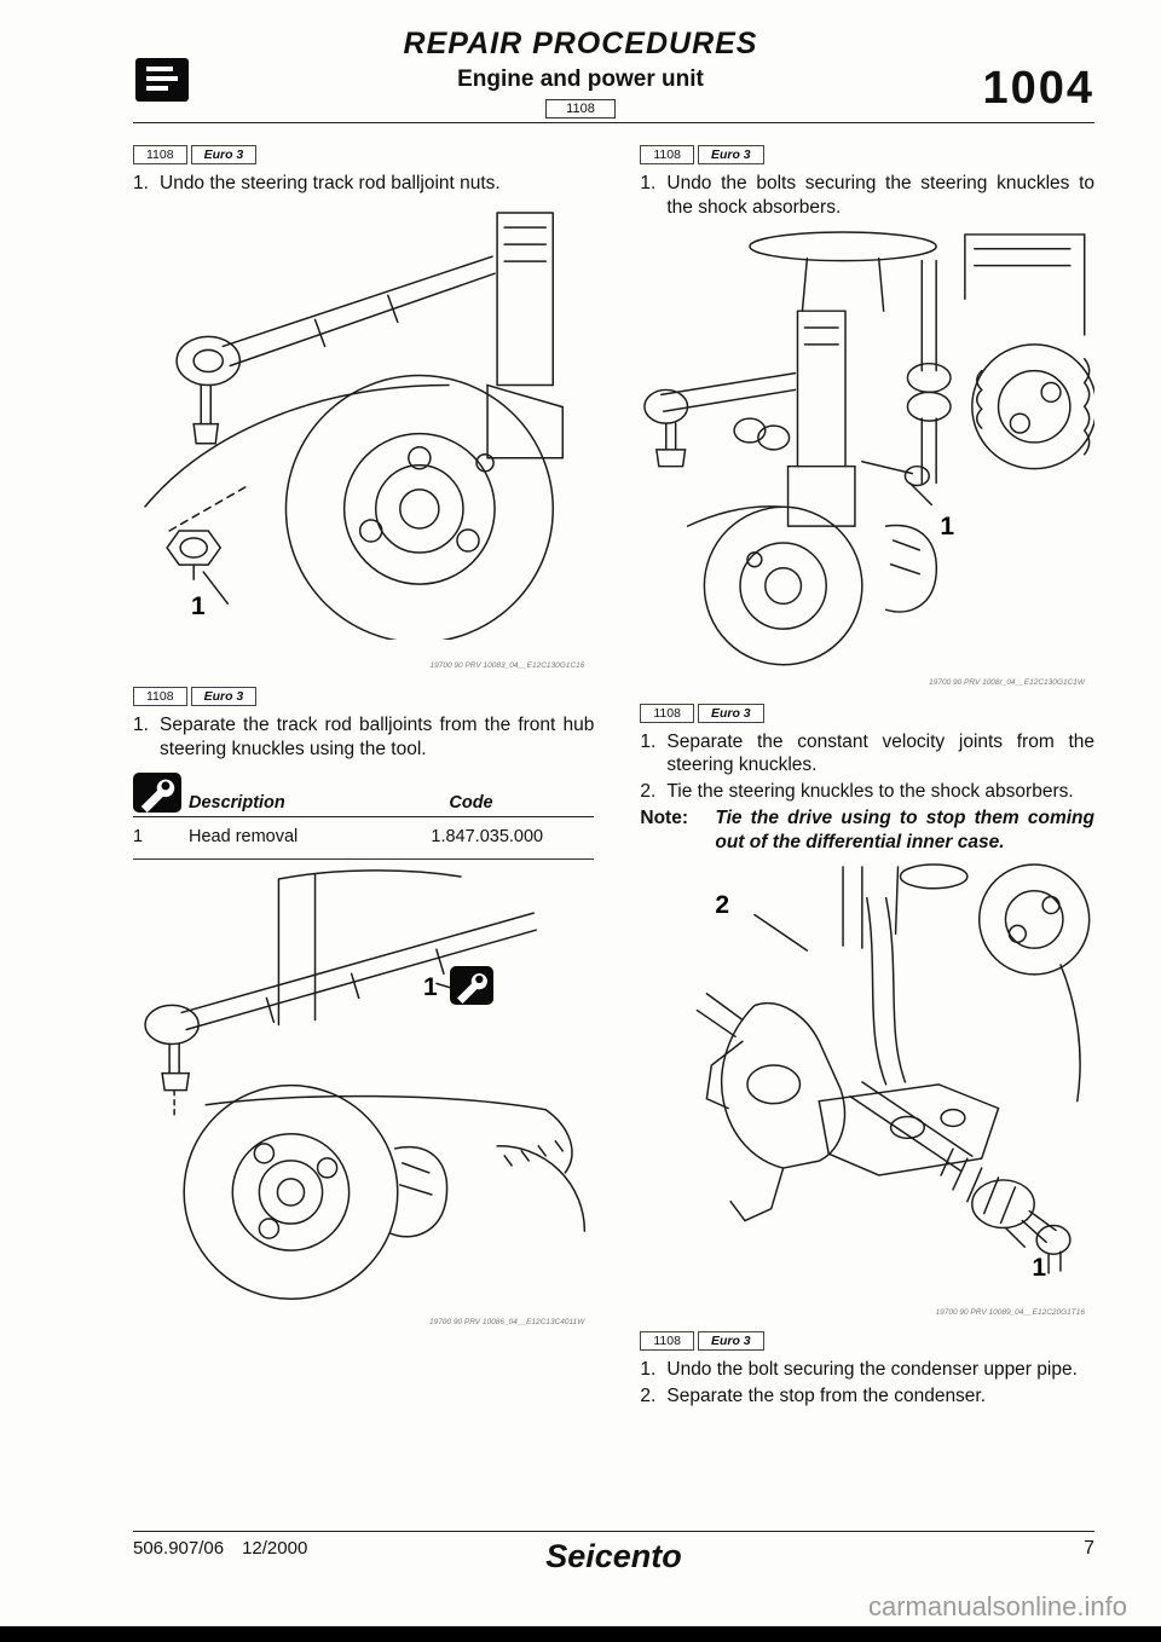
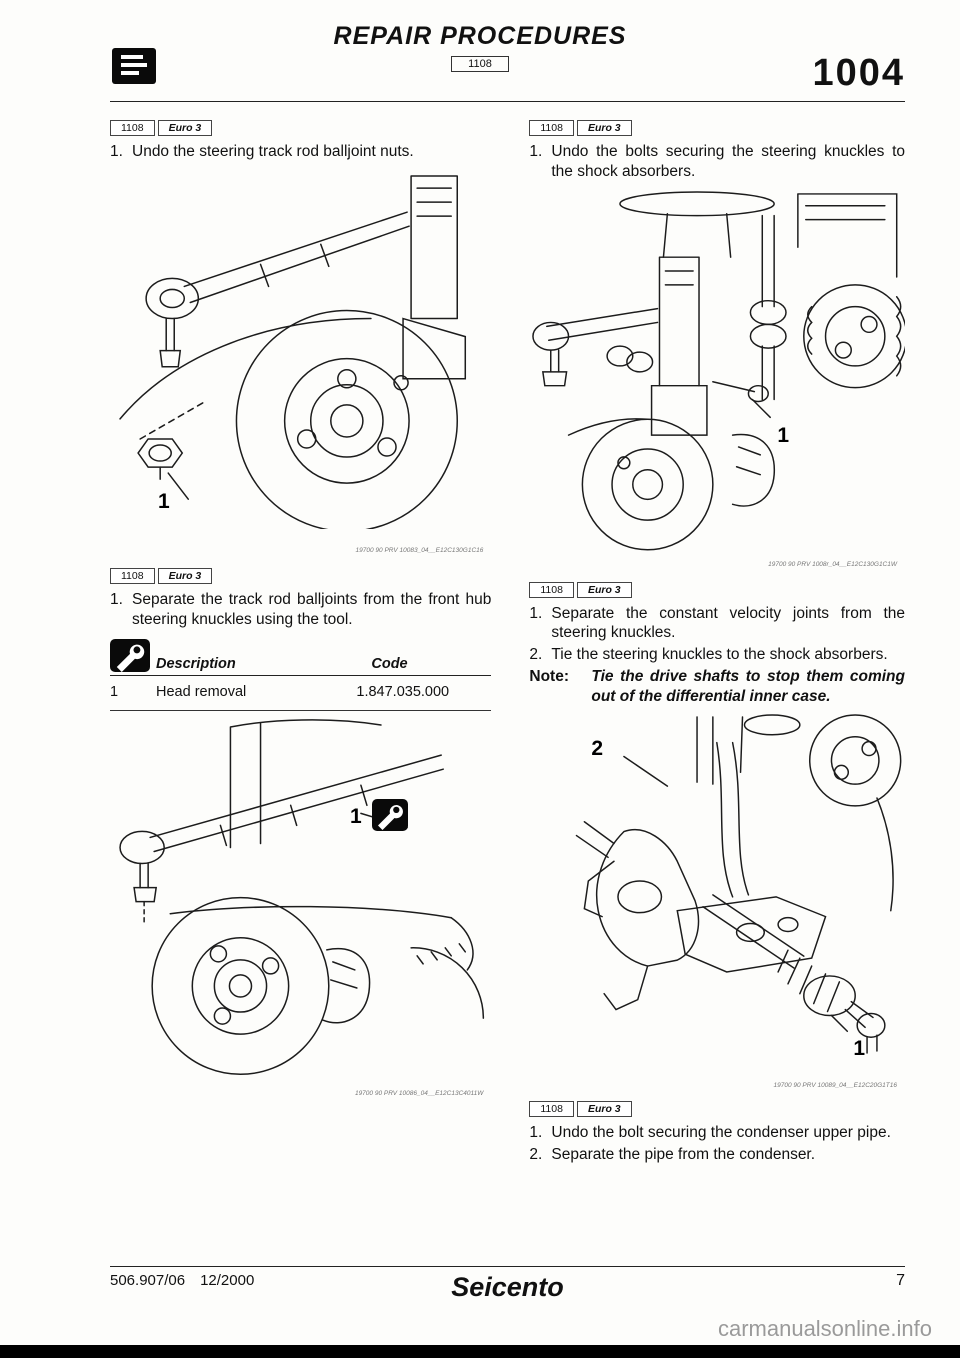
  REPAIR PROCEDURES
- Engine and power unit
  1108
  1004
  1108
  Euro 3
  1.
  Undo the steering track rod balljoint nuts.
  1
  1108
  Euro 3
  1.
  Separate the track rod balljoints from the front hub steering knuckles using the tool.
  Description
  Code
  1
  Head removal
  1.847.035.000
  1
  1108
  Euro 3
  1.
  Undo the bolts securing the steering knuckles to the shock absorbers.
  1
  1108
  Euro 3
  1.
  Separate the constant velocity joints from the steering knuckles.
  2.
  Tie the steering knuckles to the shock absorbers.
  Note:
- Tie the drive using to stop them coming out of the differential inner case.
+ Tie the drive shafts to stop them coming out of the differential inner case.
  2
  1
  1108
  Euro 3
  1.
  Undo the bolt securing the condenser upper pipe.
  2.
- Separate the stop from the condenser.
+ Separate the pipe from the condenser.
  506.907/06 12/2000
  Seicento
  7
  carmanualsonline.info
